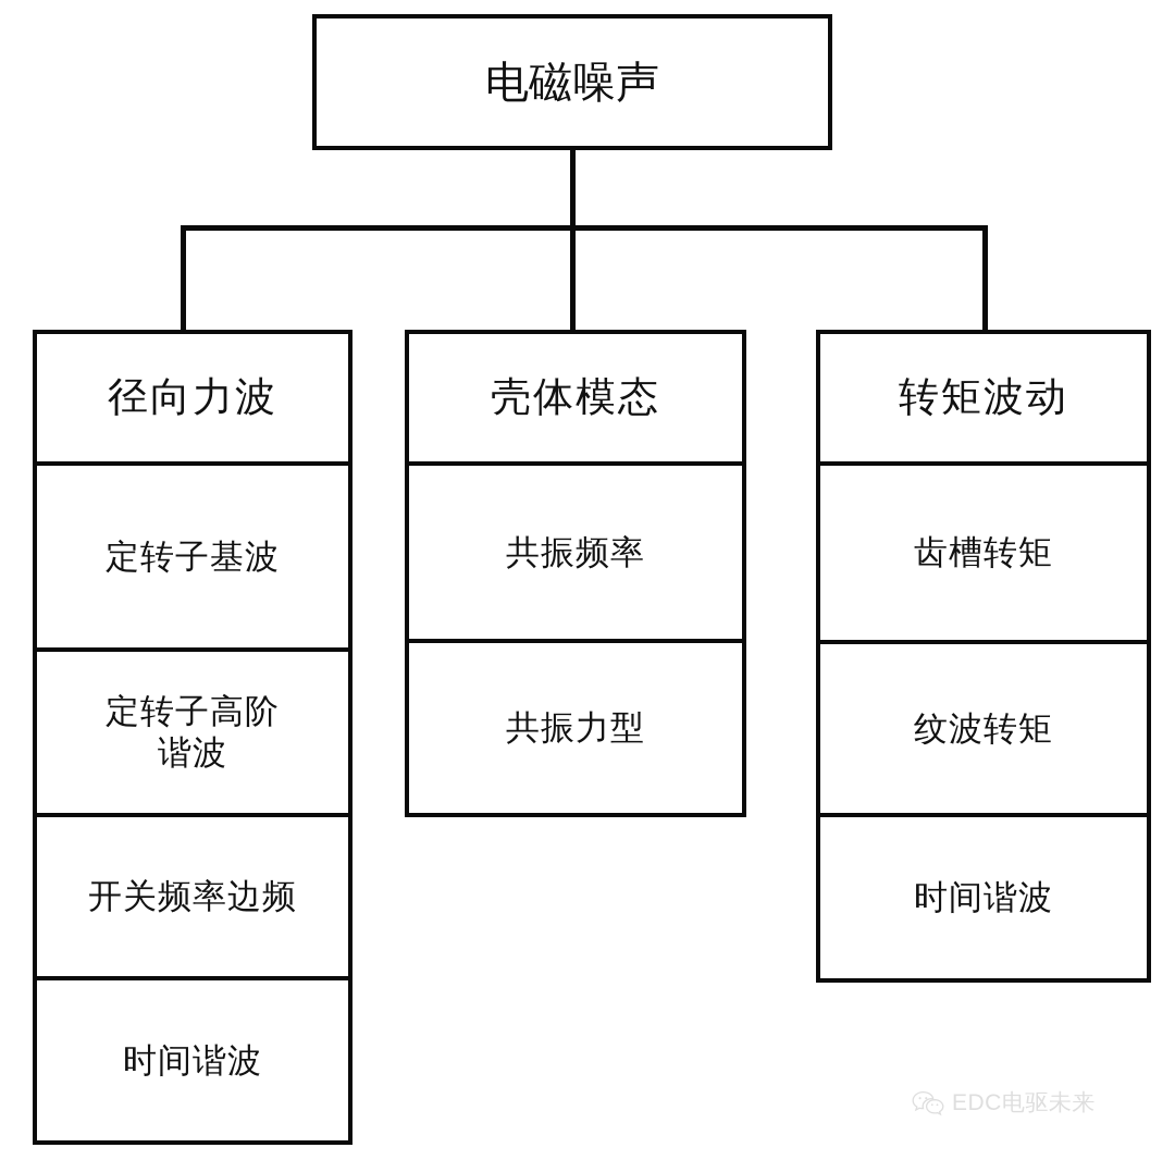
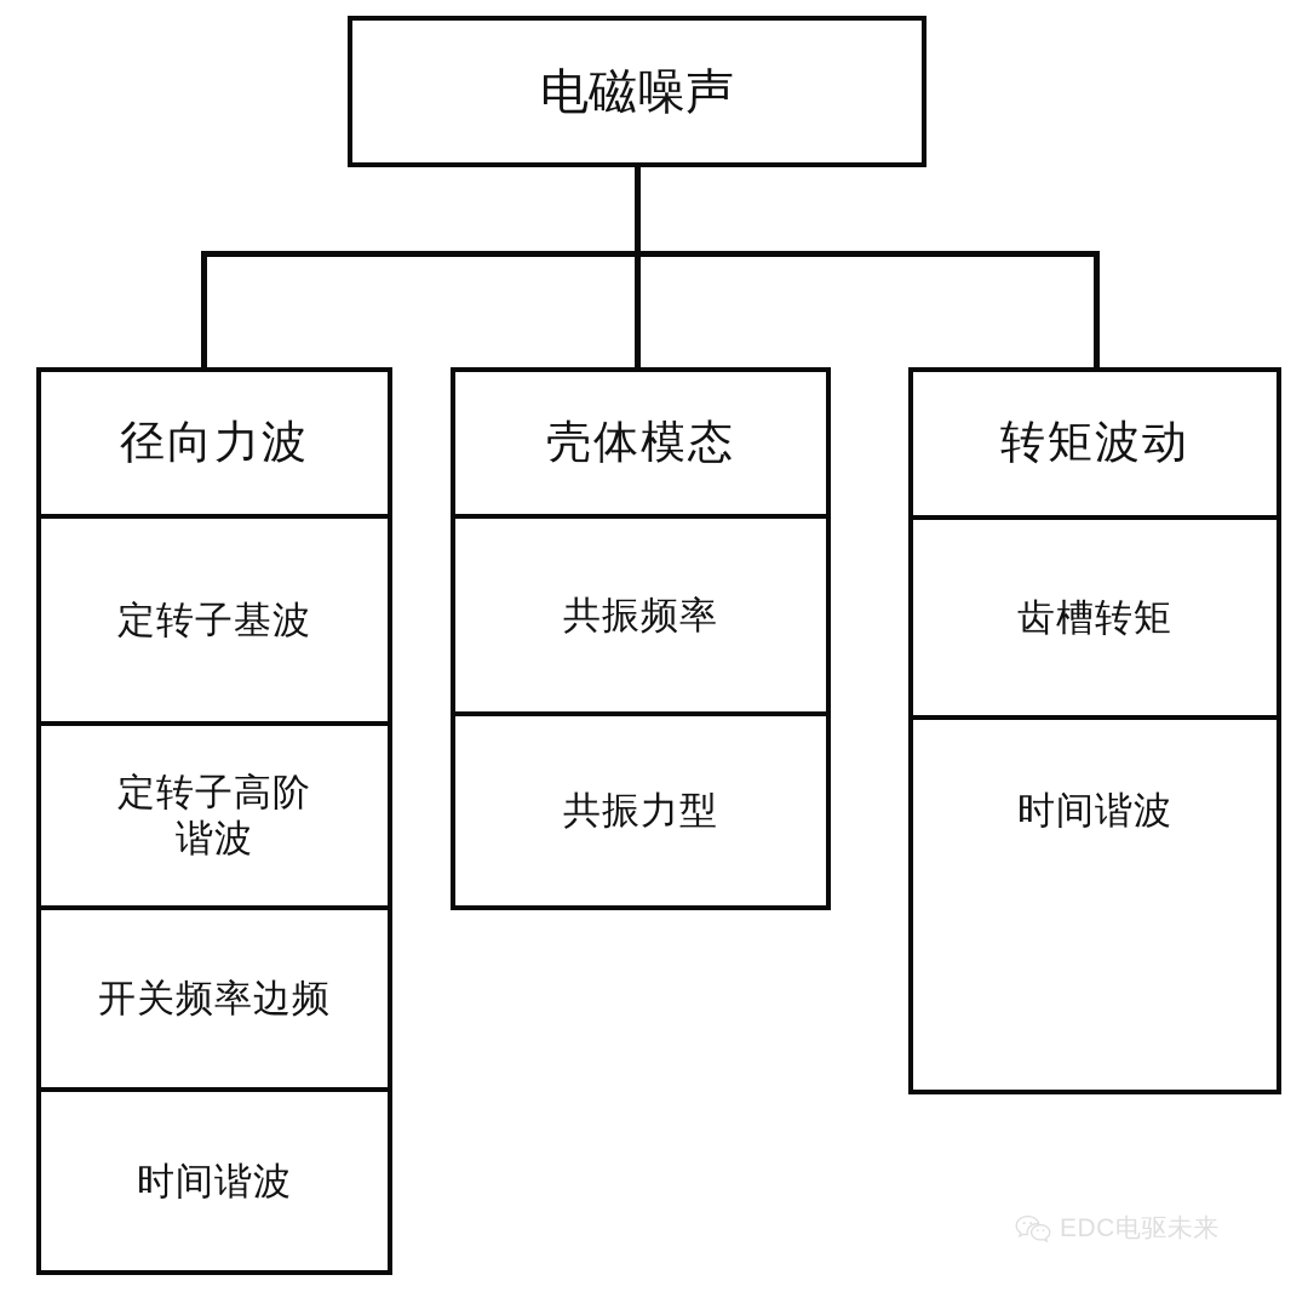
  电磁噪声
  径向力波
  定转子基波
  定转子高阶
  谐波
  开关频率边频
  时间谐波
  壳体模态
  共振频率
  共振力型
  转矩波动
  齿槽转矩
- 纹波转矩
  时间谐波
  EDC电驱未来
